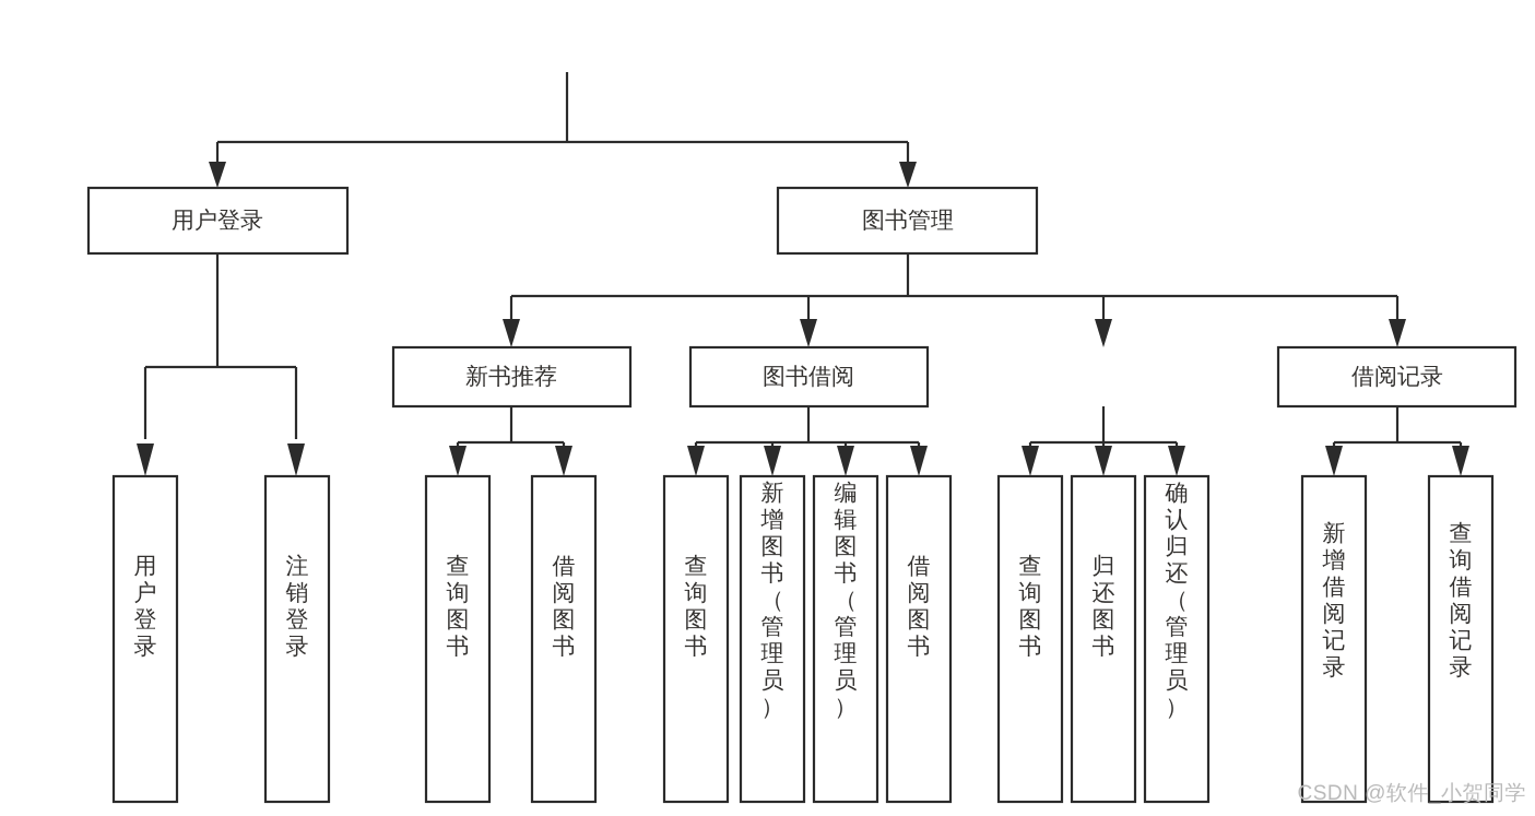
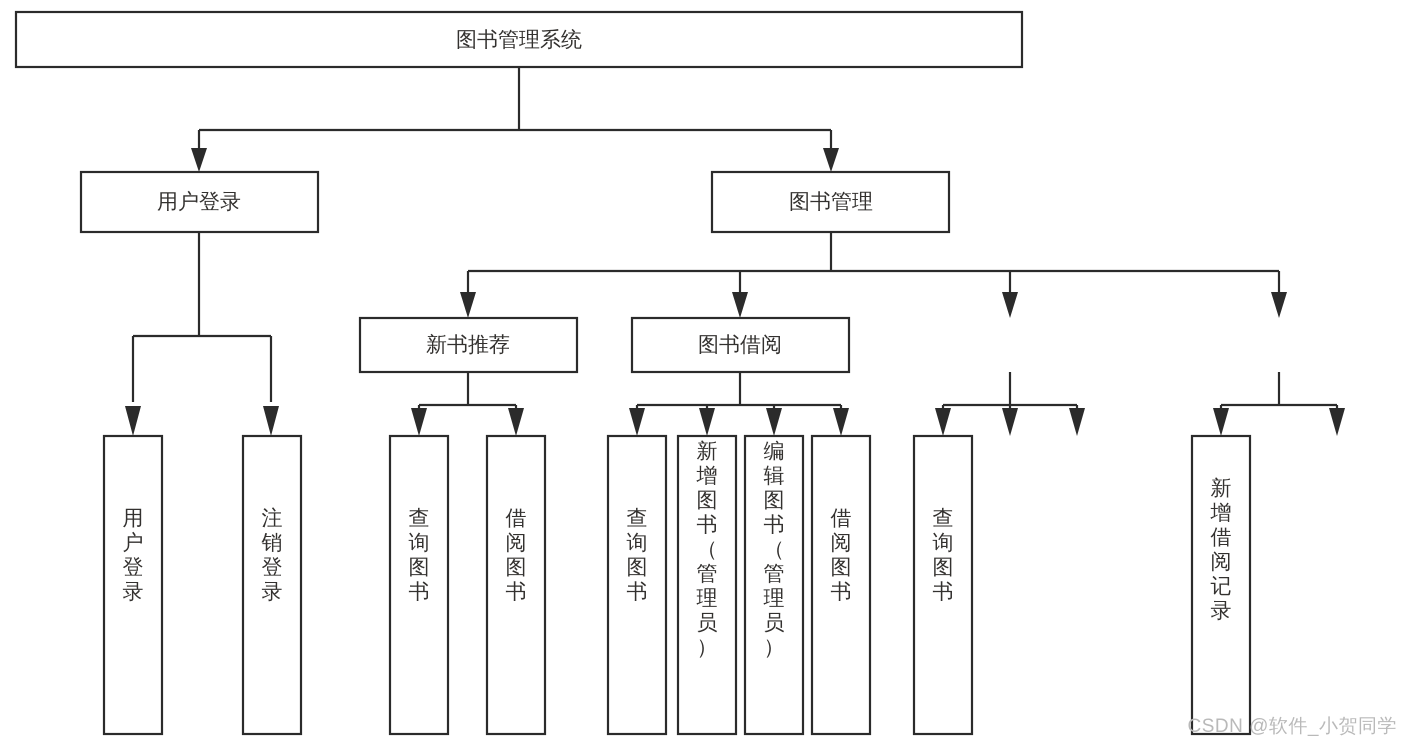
+ 图书管理系统
  用户登录
  图书管理
  新书推荐
  图书借阅
- 借阅记录
  用户登录
  注销登录
  查询图书
  借阅图书
  查询图书
  新增图书（管理员）
  编辑图书（管理员）
  借阅图书
  查询图书
- 归还图书
- 确认归还（管理员）
  新增借阅记录
- 查询借阅记录
  CSDN @软件_小贺同学
